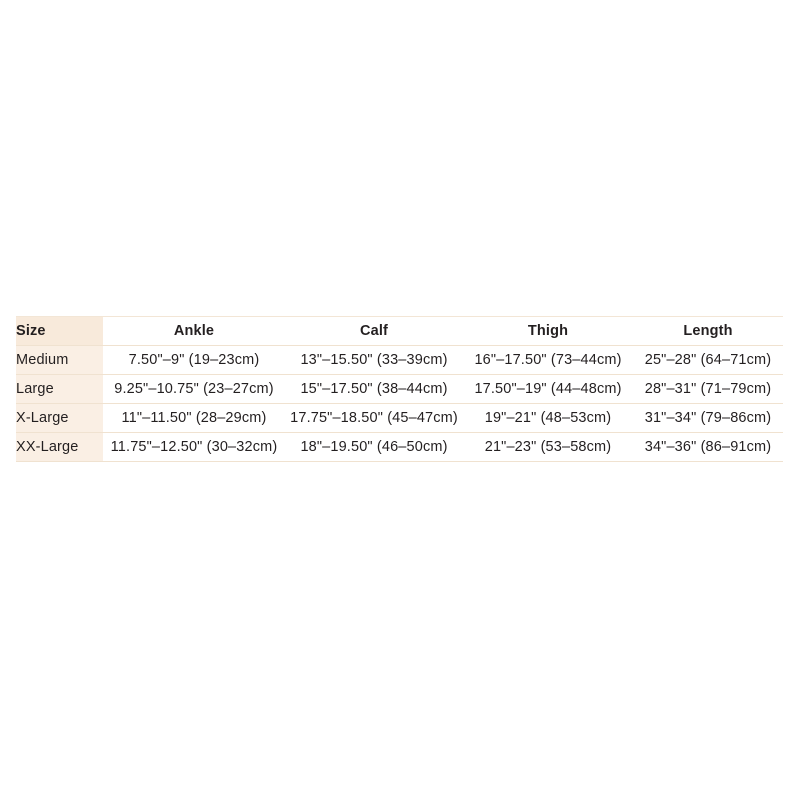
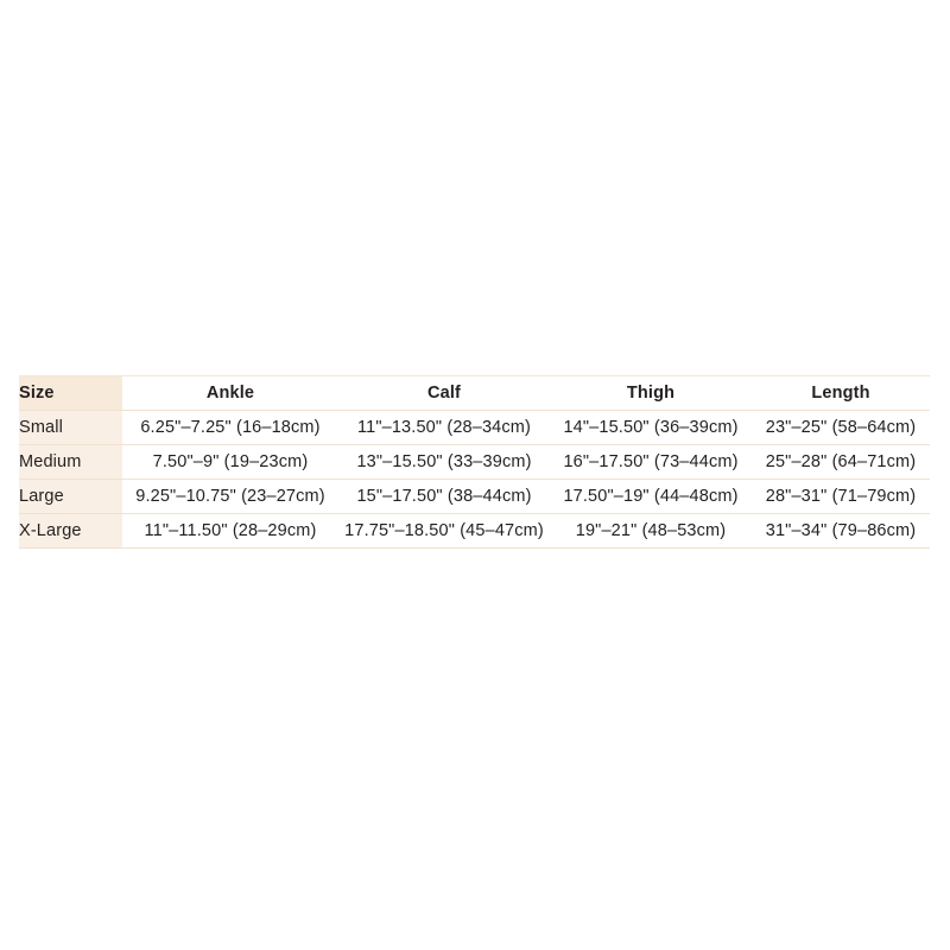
  Size	Ankle	Calf	Thigh	Length
+ Small	6.25"–7.25" (16–18cm)	11"–13.50" (28–34cm)	14"–15.50" (36–39cm)	23"–25" (58–64cm)
  Medium	7.50"–9" (19–23cm)	13"–15.50" (33–39cm)	16"–17.50" (73–44cm)	25"–28" (64–71cm)
  Large	9.25"–10.75" (23–27cm)	15"–17.50" (38–44cm)	17.50"–19" (44–48cm)	28"–31" (71–79cm)
  X-Large	11"–11.50" (28–29cm)	17.75"–18.50" (45–47cm)	19"–21" (48–53cm)	31"–34" (79–86cm)
- XX-Large	11.75"–12.50" (30–32cm)	18"–19.50" (46–50cm)	21"–23" (53–58cm)	34"–36" (86–91cm)
